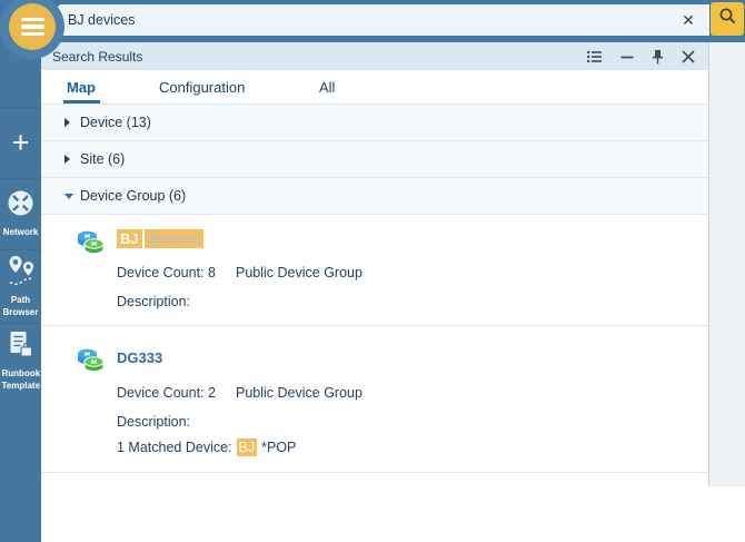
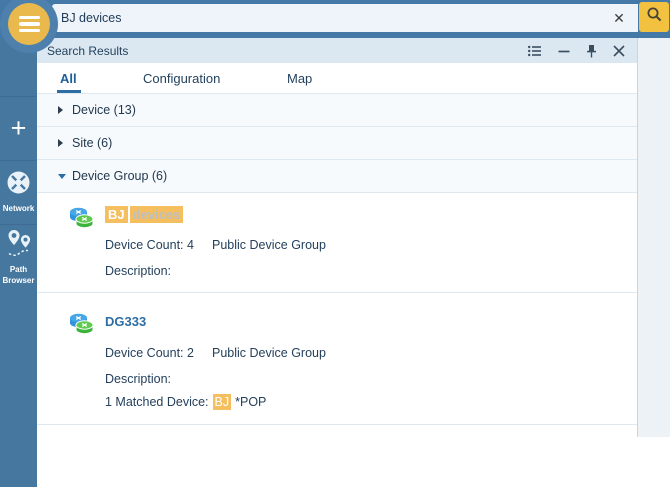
  BJ devices
  ✕
  +
  Network
  Path Browser
- Runbook Template
  Search Results
- Map
+ All
  Configuration
- All
+ Map
  Device (13)
  Site (6)
  Device Group (6)
  BJ devices
- Device Count: 8
+ Device Count: 4
  Public Device Group
  Description:
  DG333
  Device Count: 2
  Public Device Group
  Description:
  1 Matched Device: BJ *POP
